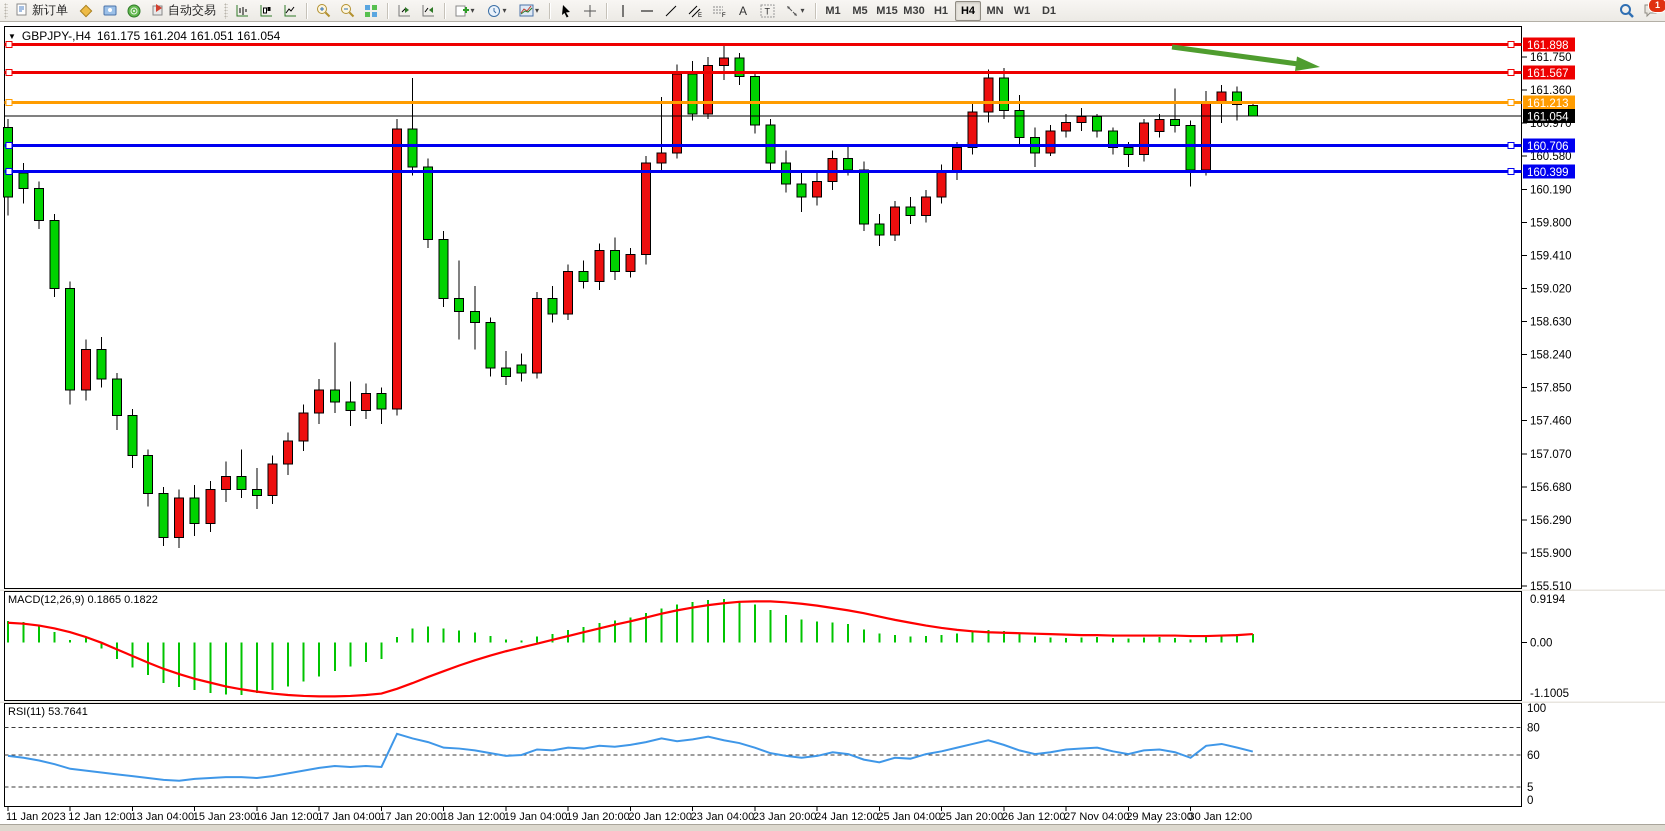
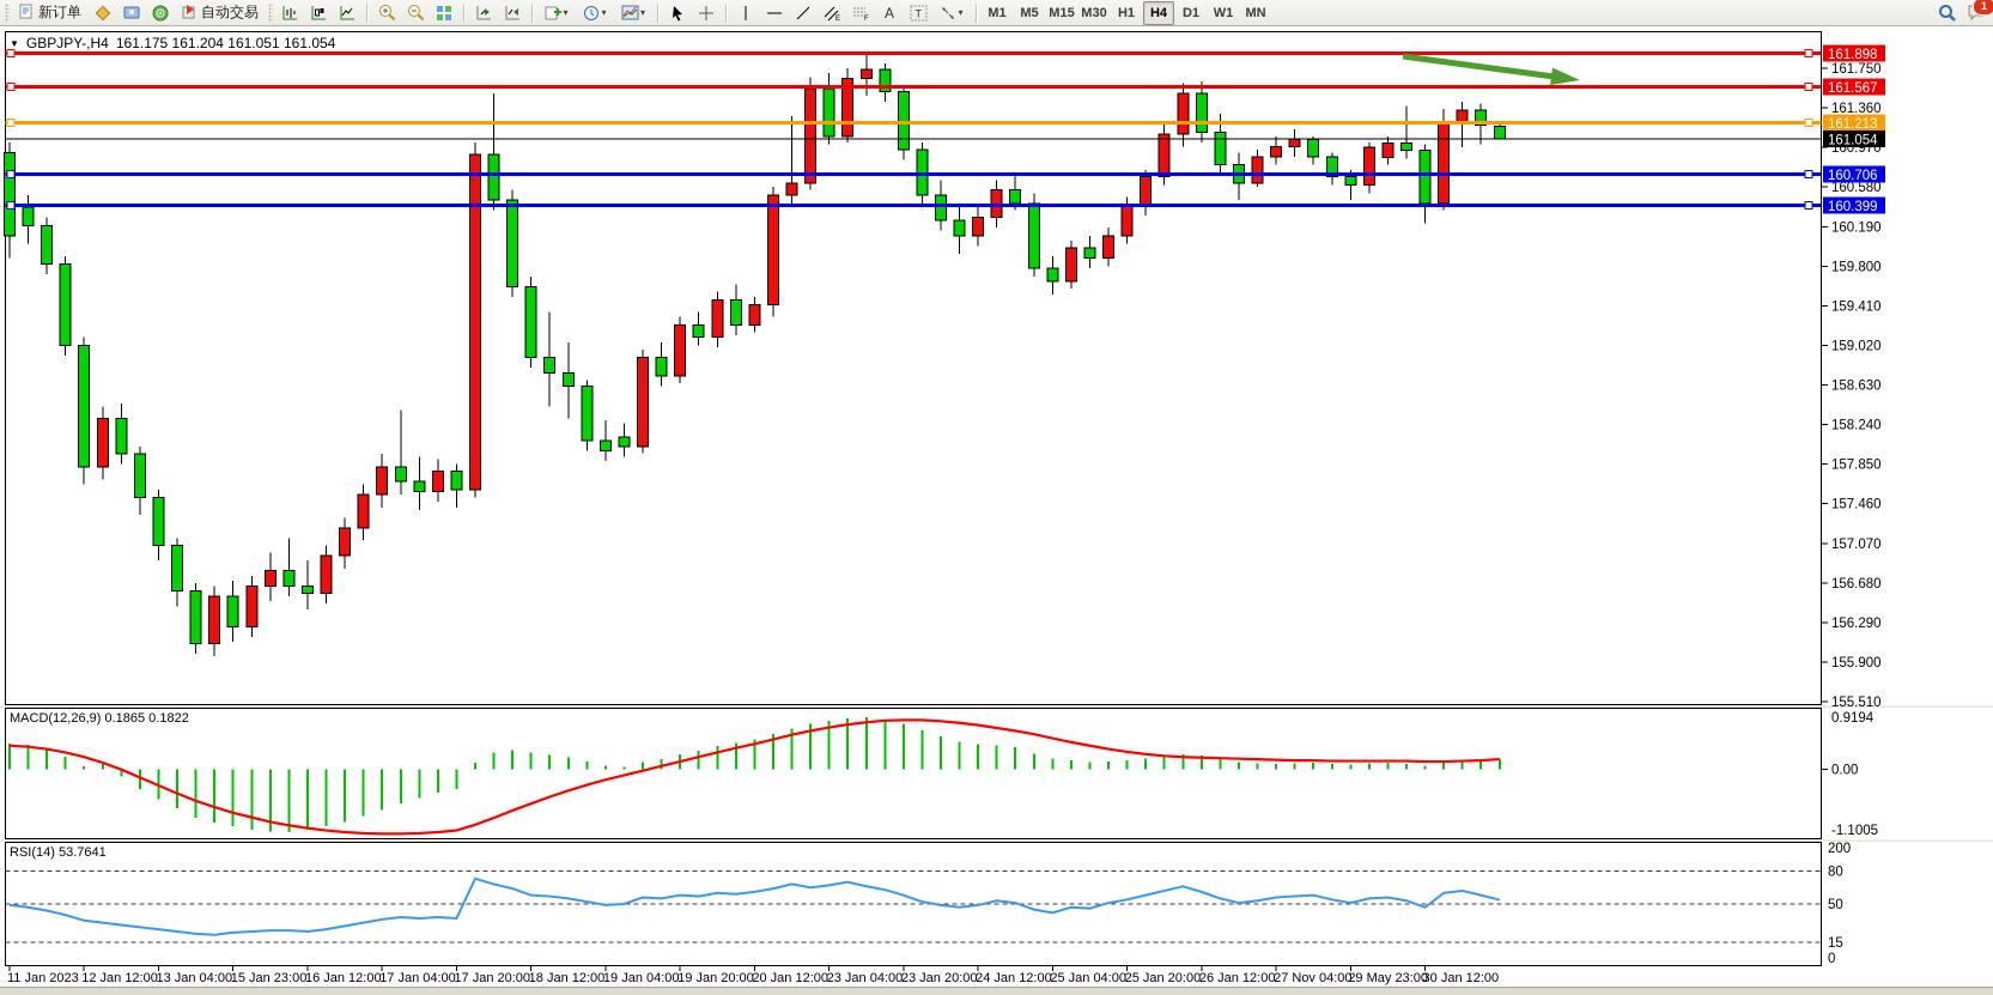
  新订单
  自动交易
  ▾
  ▾
  ▾
  A
  T
  ▾
  M1
  M5
  M15
  M30
  H1
  H4
- MN
+ D1
  W1
- D1
+ MN
  1
  161.750
  161.360
  160.970
  160.580
  160.190
  159.800
  159.410
  159.020
  158.630
  158.240
  157.850
  157.460
  157.070
  156.680
  156.290
  155.900
  155.510
  11 Jan 2023
  12 Jan 12:00
  13 Jan 04:00
  15 Jan 23:00
  16 Jan 12:00
  17 Jan 04:00
  17 Jan 20:00
  18 Jan 12:00
  19 Jan 04:00
  19 Jan 20:00
  20 Jan 12:00
  23 Jan 04:00
  23 Jan 20:00
  24 Jan 12:00
  25 Jan 04:00
  25 Jan 20:00
  26 Jan 12:00
  27 Nov 04:00
  29 May 23:00
  30 Jan 12:00
  161.898
  161.567
  161.213
  160.706
  160.399
  161.054
  0.9194
  0.00
  -1.1005
- 100
+ 200
  80
- 60
+ 50
- 5
+ 15
  0
  ▼
  GBPJPY-,H4
  161.175 161.204 161.051 161.054
  MACD(12,26,9) 0.1865 0.1822
- RSI(11) 53.7641
+ RSI(14) 53.7641
